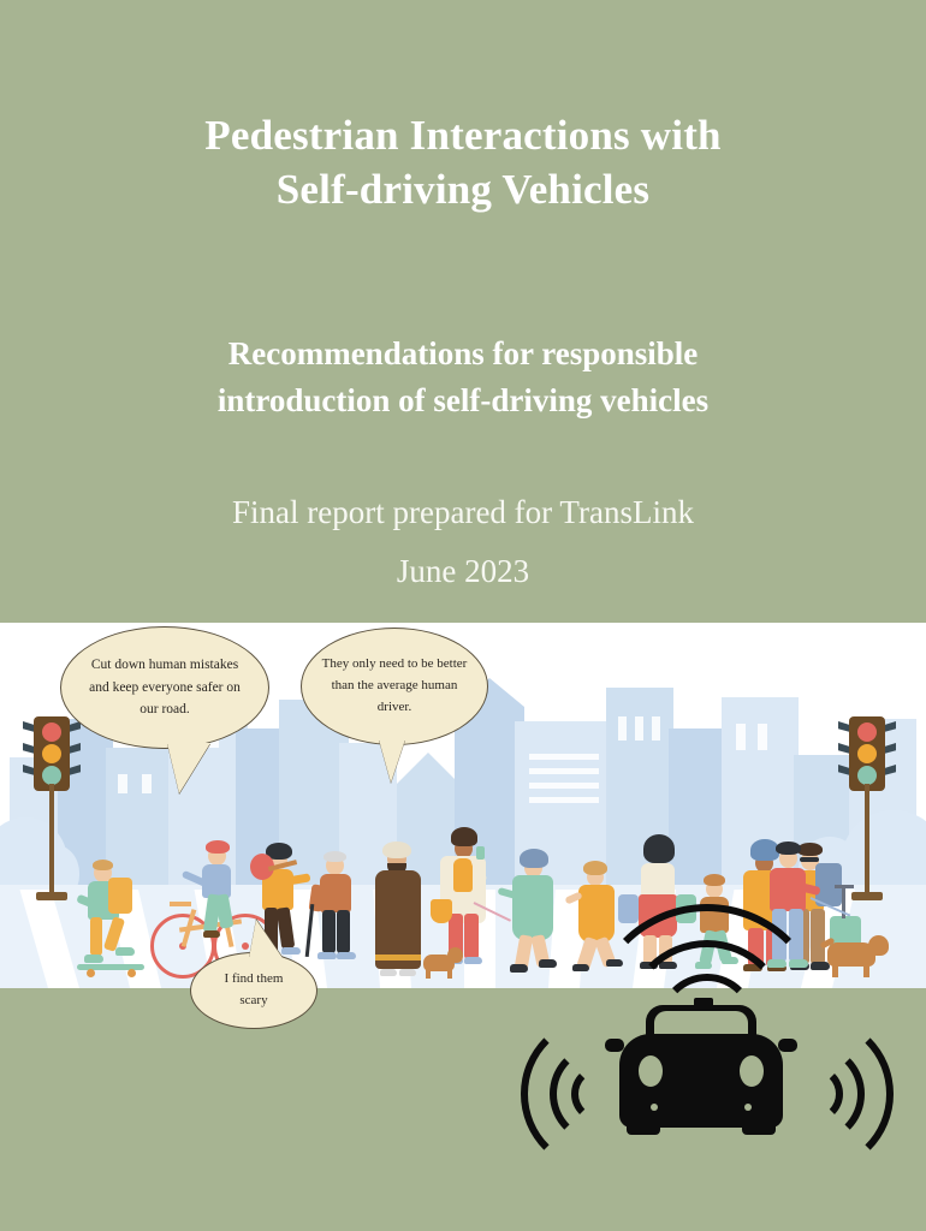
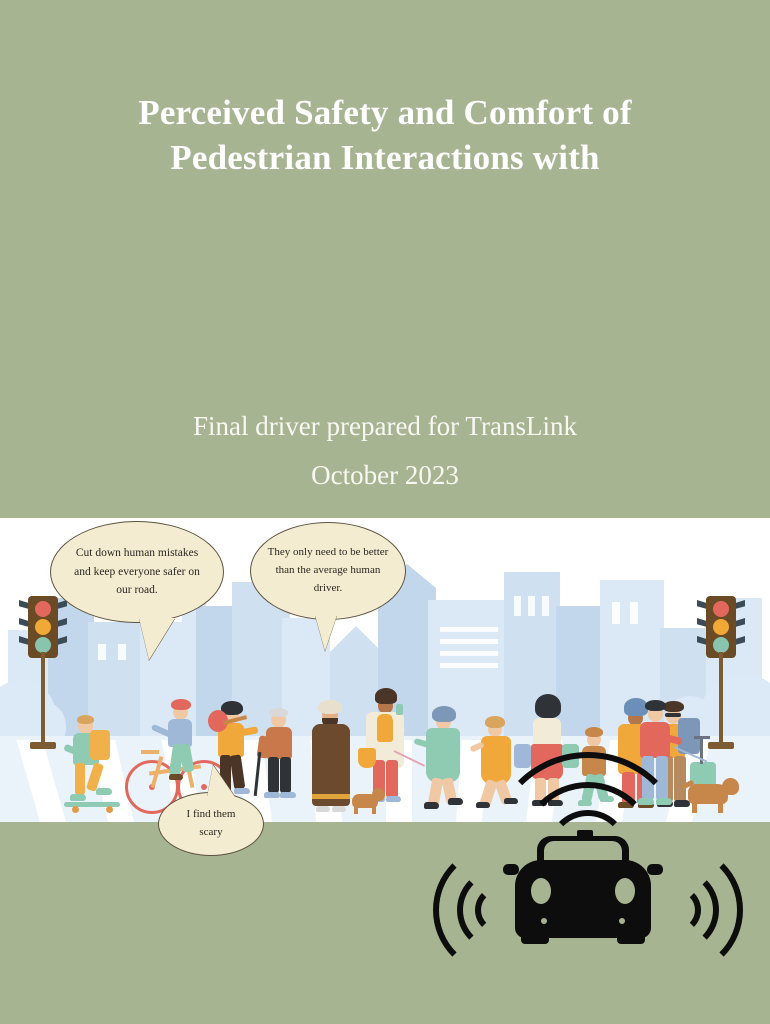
+ Perceived Safety and Comfort of
  Pedestrian Interactions with
- Self-driving Vehicles
- Recommendations for responsible
- introduction of self-driving vehicles
- Final report prepared for TransLink
+ Final driver prepared for TransLink
- June 2023
+ October 2023
  Cut down human mistakes and keep everyone safer on our road.
  They only need to be better than the average human driver.
  I find them scary
